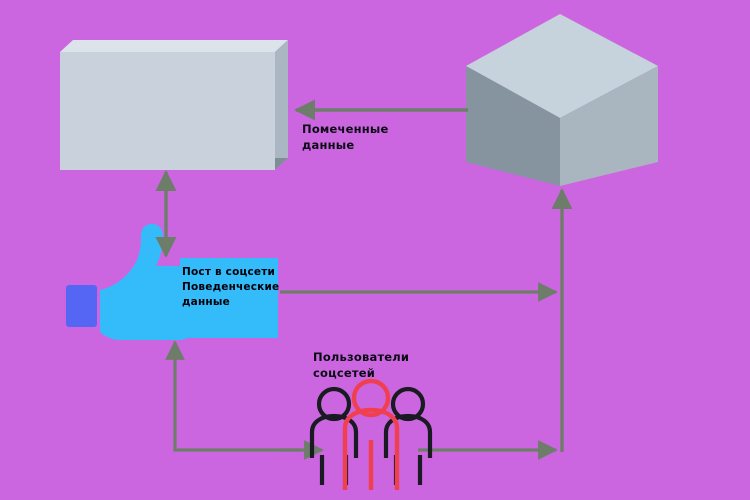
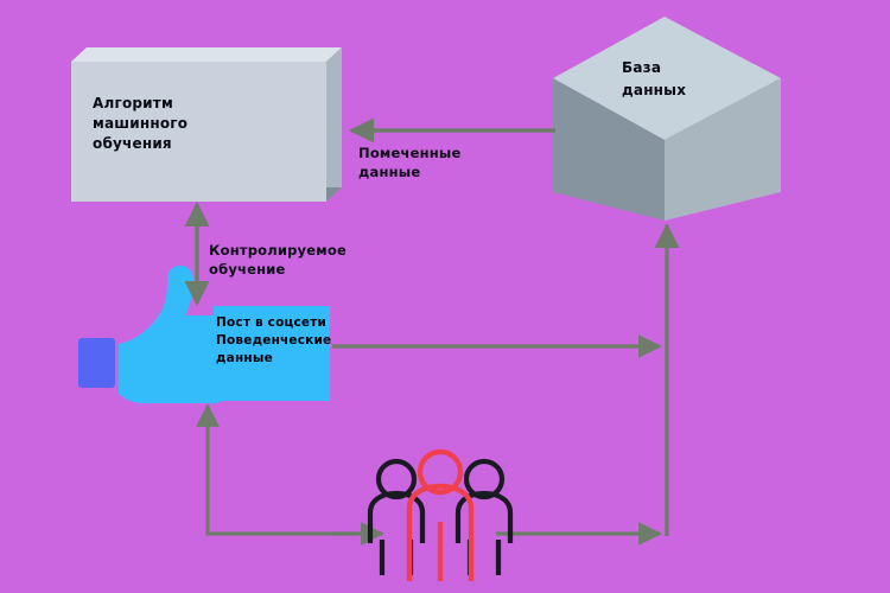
+ Алгоритм
+ машинного
+ обучения
+ База
+ данных
  Помеченные
  данные
+ Контролируемое
+ обучение
  Пост в соцсети
  Поведенческие
  данные
- Пользователи
- соцсетей
